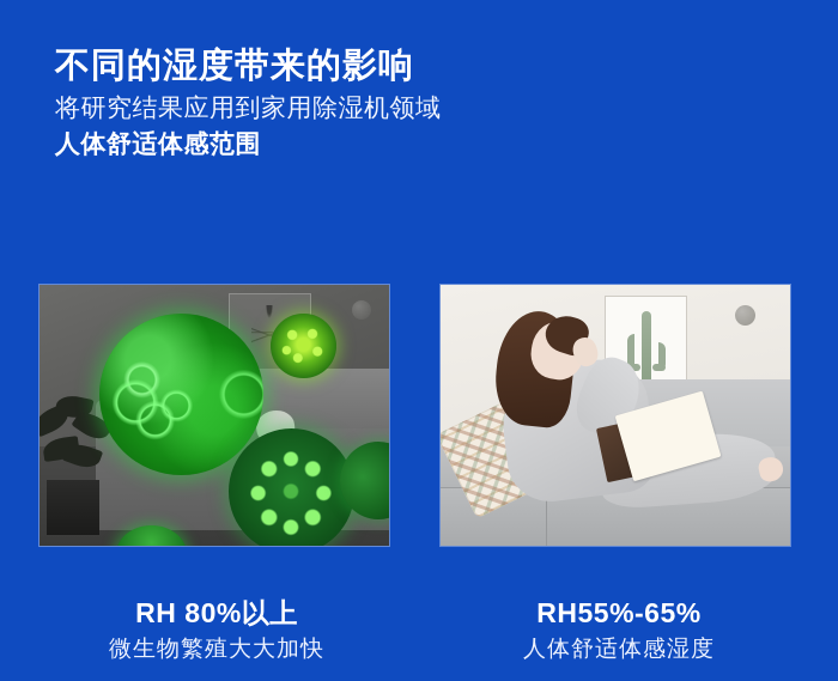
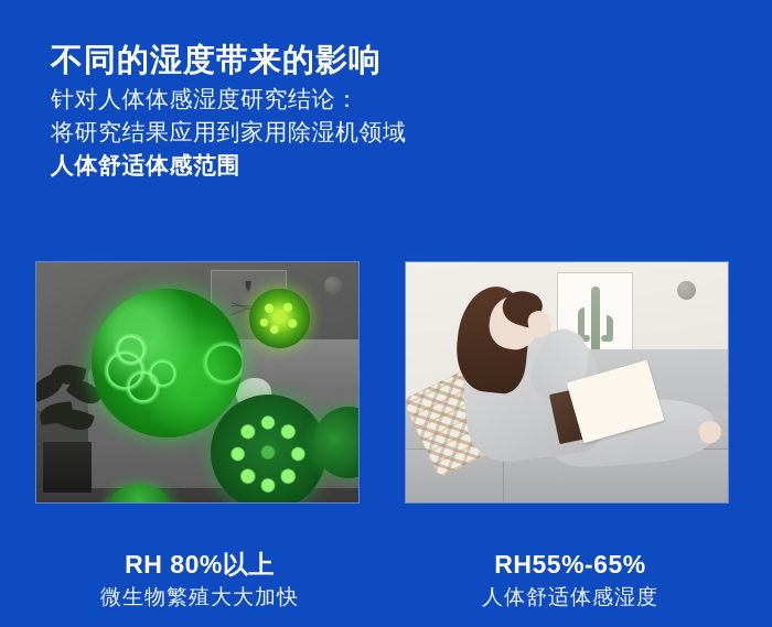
  不同的湿度带来的影响
+ 针对人体体感湿度研究结论：
  将研究结果应用到家用除湿机领域
  人体舒适体感范围
  RH 80%以上
  微生物繁殖大大加快
  RH55%-65%
  人体舒适体感湿度
